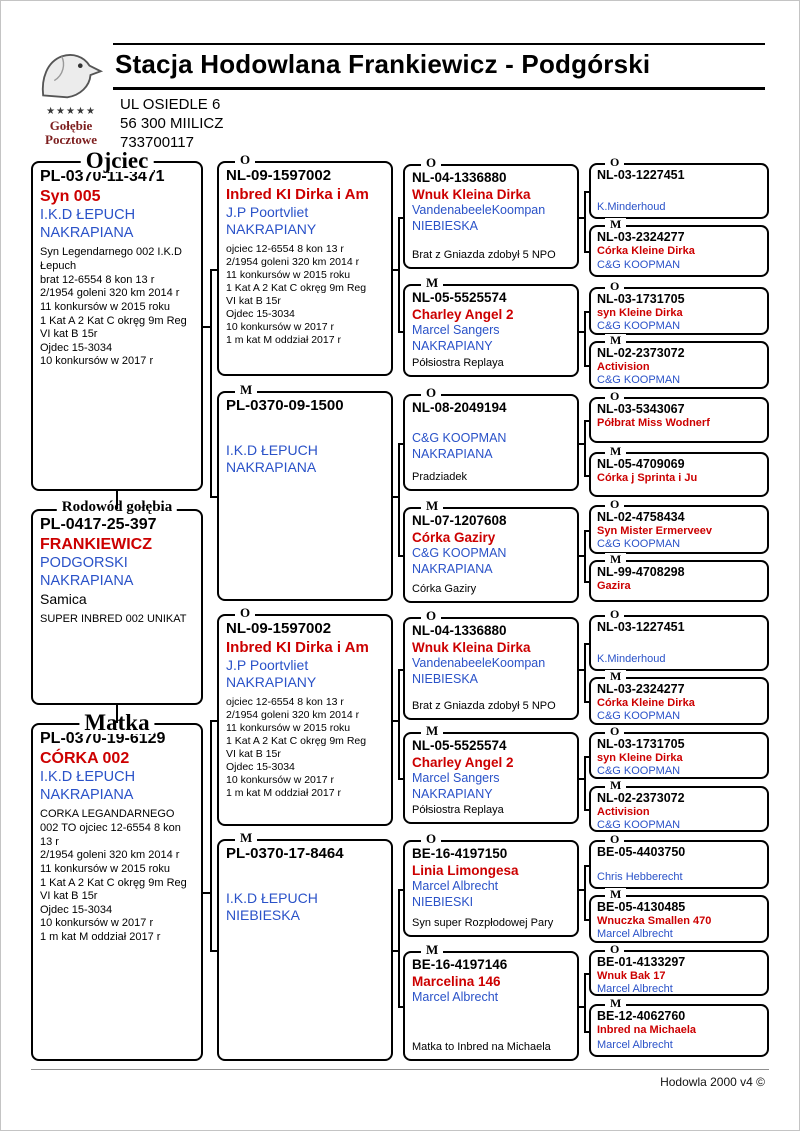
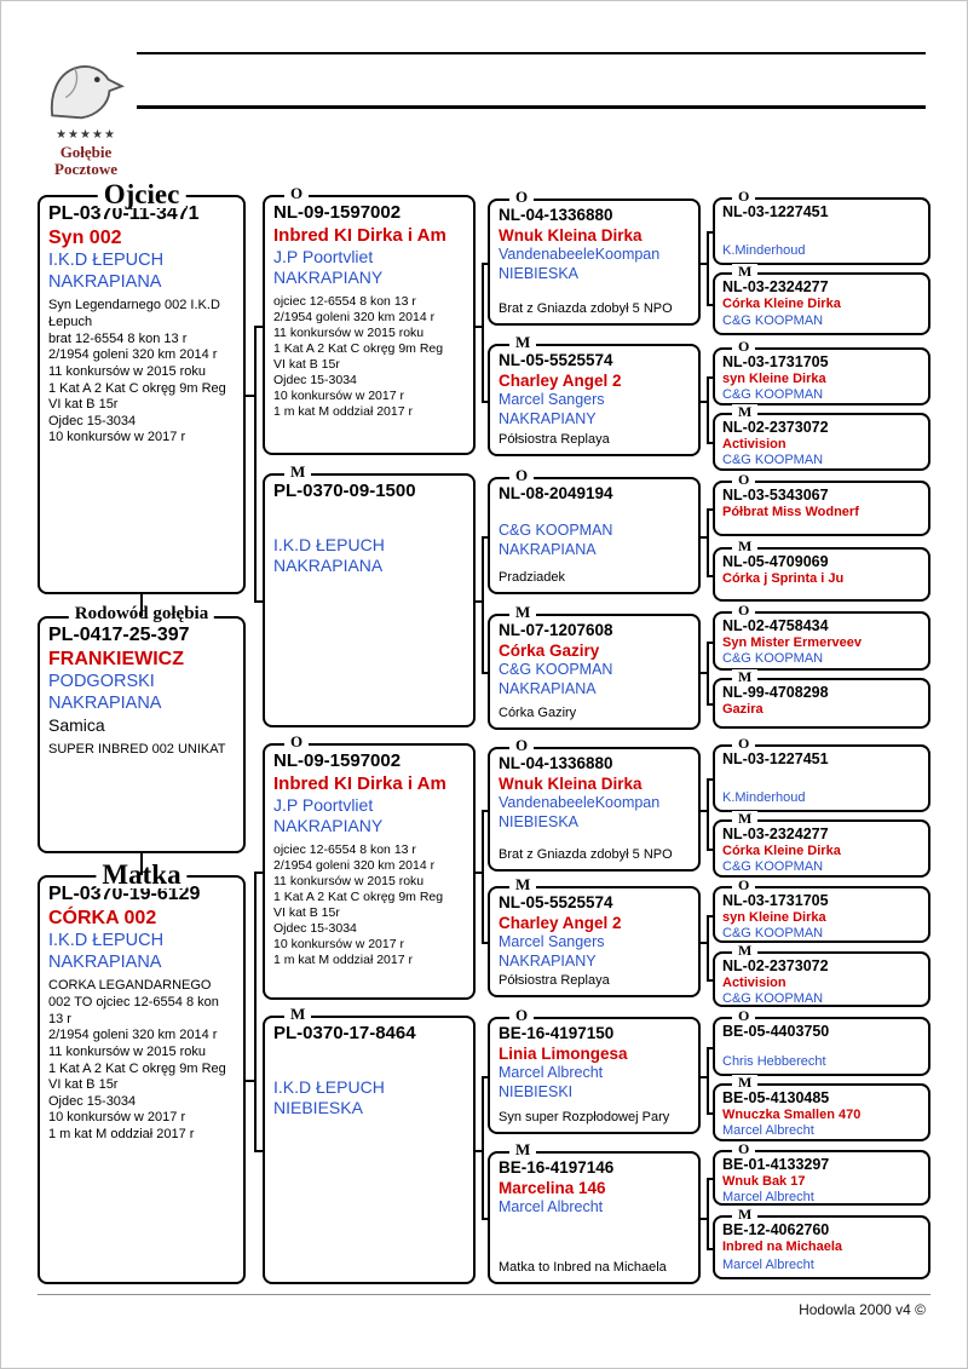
  ★★★★★
  Gołębie
  Pocztowe
- Stacja Hodowlana Frankiewicz - Podgórski
- UL OSIEDLE 6
- 56 300 MIILICZ
- 733700117
  Ojciec
  PL-0370-11-3471
- Syn 005
+ Syn 002
  I.K.D ŁEPUCH
  NAKRAPIANA
  Syn Legendarnego 002 I.K.D
  Łepuch
  brat 12-6554 8 kon 13 r
  2/1954 goleni 320 km 2014 r
  11 konkursów w 2015 roku
  1 Kat A 2 Kat C okręg 9m Reg
  VI kat B 15r
  Ojdec 15-3034
  10 konkursów w 2017 r
  Rodowód gołębia
  PL-0417-25-397
  FRANKIEWICZ
  PODGORSKI
  NAKRAPIANA
  Samica
  SUPER INBRED 002 UNIKAT
  Matka
  PL-0370-19-6129
  CÓRKA 002
  I.K.D ŁEPUCH
  NAKRAPIANA
  CORKA LEGANDARNEGO
  002 TO ojciec 12-6554 8 kon
  13 r
  2/1954 goleni 320 km 2014 r
  11 konkursów w 2015 roku
  1 Kat A 2 Kat C okręg 9m Reg
  VI kat B 15r
  Ojdec 15-3034
  10 konkursów w 2017 r
  1 m kat M oddział 2017 r
  O
  NL-09-1597002
  Inbred KI Dirka i Am
  J.P Poortvliet
  NAKRAPIANY
  ojciec 12-6554 8 kon 13 r
  2/1954 goleni 320 km 2014 r
  11 konkursów w 2015 roku
  1 Kat A 2 Kat C okręg 9m Reg
  VI kat B 15r
  Ojdec 15-3034
  10 konkursów w 2017 r
  1 m kat M oddział 2017 r
  M
  PL-0370-09-1500
  I.K.D ŁEPUCH
  NAKRAPIANA
  O
  NL-09-1597002
  Inbred KI Dirka i Am
  J.P Poortvliet
  NAKRAPIANY
  ojciec 12-6554 8 kon 13 r
  2/1954 goleni 320 km 2014 r
  11 konkursów w 2015 roku
  1 Kat A 2 Kat C okręg 9m Reg
  VI kat B 15r
  Ojdec 15-3034
  10 konkursów w 2017 r
  1 m kat M oddział 2017 r
  M
  PL-0370-17-8464
  I.K.D ŁEPUCH
  NIEBIESKA
  O
  NL-04-1336880
  Wnuk Kleina Dirka
  VandenabeeleKoompan
  NIEBIESKA
  Brat z Gniazda zdobył 5 NPO
  M
  NL-05-5525574
  Charley Angel 2
  Marcel Sangers
  NAKRAPIANY
  Półsiostra Replaya
  O
  NL-08-2049194
  C&G KOOPMAN
  NAKRAPIANA
  Pradziadek
  M
  NL-07-1207608
  Córka Gaziry
  C&G KOOPMAN
  NAKRAPIANA
  Córka Gaziry
  O
  NL-04-1336880
  Wnuk Kleina Dirka
  VandenabeeleKoompan
  NIEBIESKA
  Brat z Gniazda zdobył 5 NPO
  M
  NL-05-5525574
  Charley Angel 2
  Marcel Sangers
  NAKRAPIANY
  Półsiostra Replaya
  O
  BE-16-4197150
  Linia Limongesa
  Marcel Albrecht
  NIEBIESKI
  Syn super Rozpłodowej Pary
  M
  BE-16-4197146
  Marcelina 146
  Marcel Albrecht
  Matka to Inbred na Michaela
  O
  NL-03-1227451
  K.Minderhoud
  M
  NL-03-2324277
  Córka Kleine Dirka
  C&G KOOPMAN
  O
  NL-03-1731705
  syn Kleine Dirka
  C&G KOOPMAN
  M
  NL-02-2373072
  Activision
  C&G KOOPMAN
  O
  NL-03-5343067
  Półbrat Miss Wodnerf
  M
  NL-05-4709069
  Córka j Sprinta i Ju
  O
  NL-02-4758434
  Syn Mister Ermerveev
  C&G KOOPMAN
  M
  NL-99-4708298
  Gazira
  O
  NL-03-1227451
  K.Minderhoud
  M
  NL-03-2324277
  Córka Kleine Dirka
  C&G KOOPMAN
  O
  NL-03-1731705
  syn Kleine Dirka
  C&G KOOPMAN
  M
  NL-02-2373072
  Activision
  C&G KOOPMAN
  O
  BE-05-4403750
  Chris Hebberecht
  M
  BE-05-4130485
  Wnuczka Smallen 470
  Marcel Albrecht
  O
  BE-01-4133297
  Wnuk Bak 17
  Marcel Albrecht
  M
  BE-12-4062760
  Inbred na Michaela
  Marcel Albrecht
  Hodowla 2000 v4 ©
